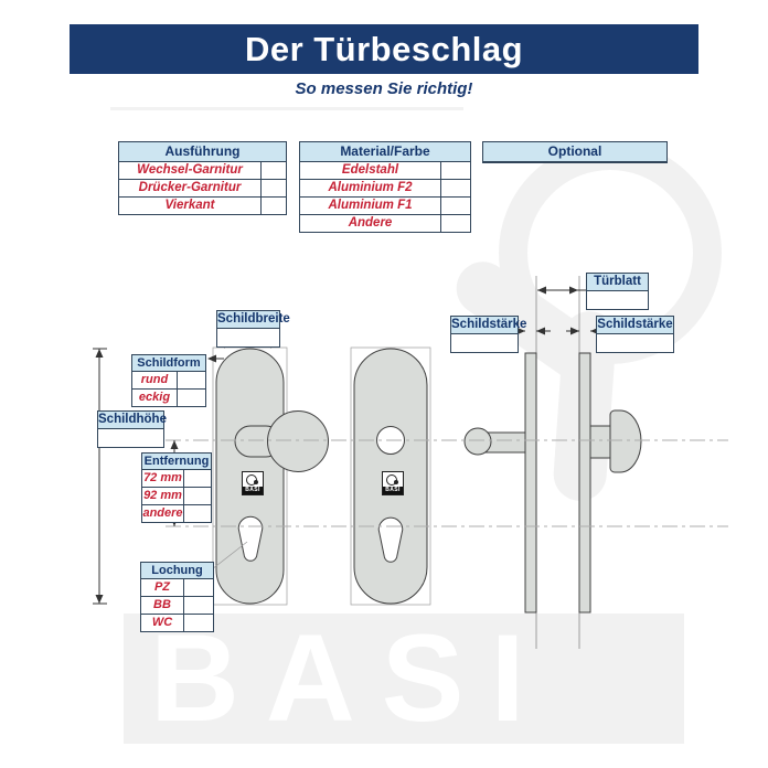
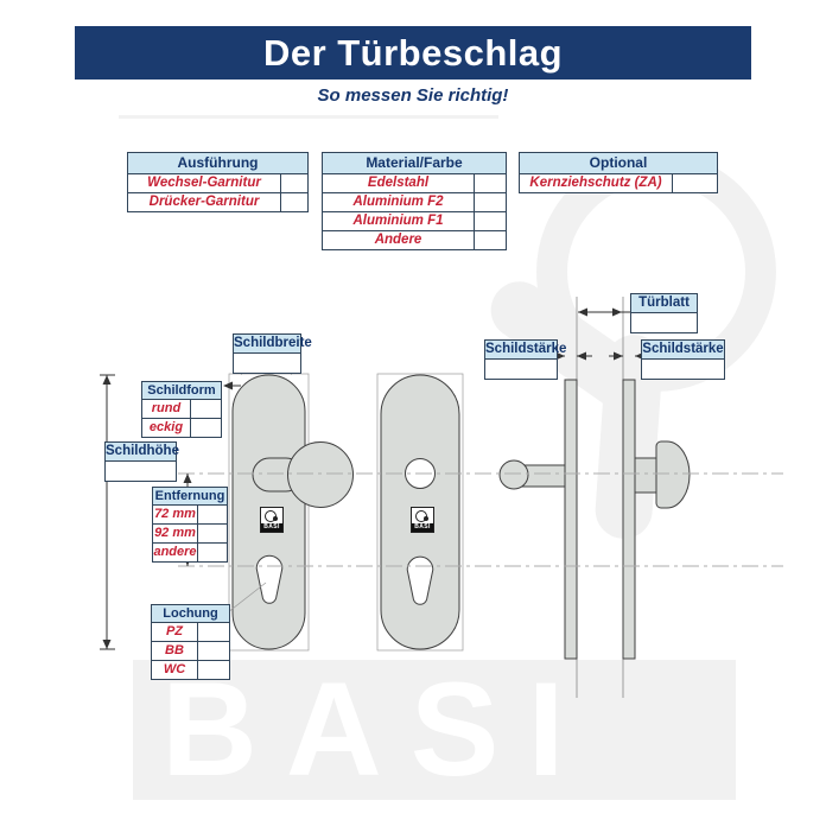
  BASI
  Der Türbeschlag
  So messen Sie richtig!
  Ausführung
  Wechsel-Garnitur
  Drücker-Garnitur
- Vierkant
  Material/Farbe
  Edelstahl
  Aluminium F2
  Aluminium F1
  Andere
  Optional
+ Kernziehschutz (ZA)
  Schildbreite
  Schildform
  rund
  eckig
  Schildhöhe
  Entfernung
  72 mm
  92 mm
  andere
  Lochung
  PZ
  BB
  WC
  Türblatt
  Schildstärke
  Schildstärke
